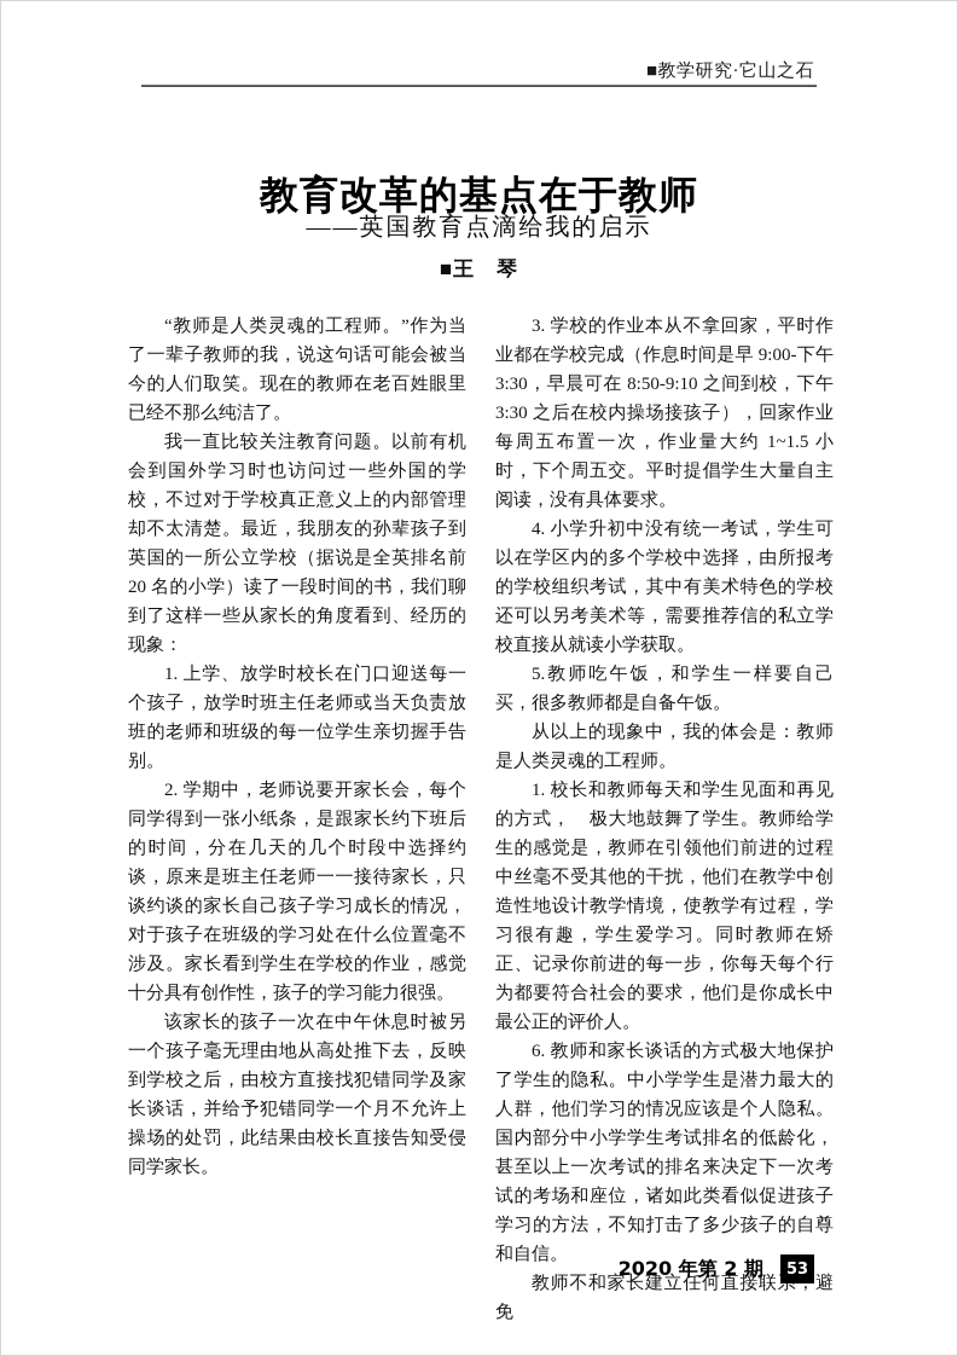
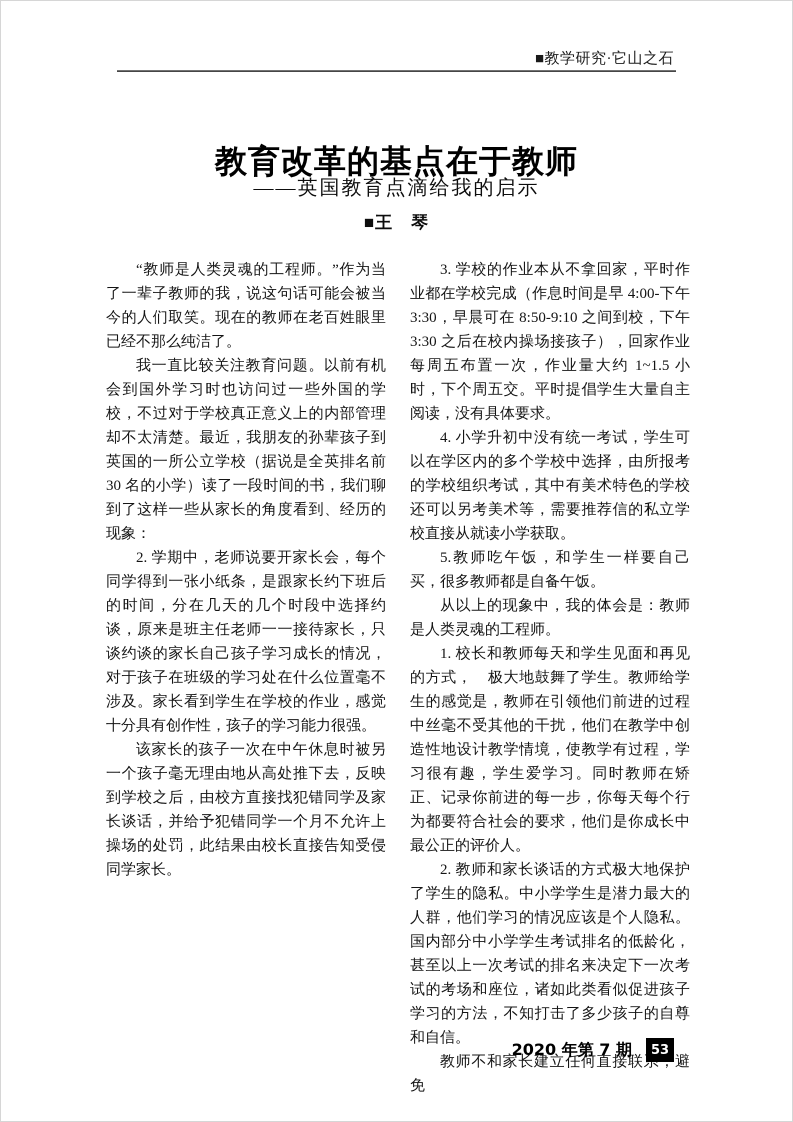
  ■教学研究·它山之石
  教育改革的基点在于教师
  ——英国教育点滴给我的启示
  ■王 琴
  “教师是人类灵魂的工程师。”作为当了一辈子教师的我，说这句话可能会被当今的人们取笑。现在的教师在老百姓眼里已经不那么纯洁了。
- 我一直比较关注教育问题。以前有机会到国外学习时也访问过一些外国的学校，不过对于学校真正意义上的内部管理却不太清楚。最近，我朋友的孙辈孩子到英国的一所公立学校（据说是全英排名前 20 名的小学）读了一段时间的书，我们聊到了这样一些从家长的角度看到、经历的现象：
+ 我一直比较关注教育问题。以前有机会到国外学习时也访问过一些外国的学校，不过对于学校真正意义上的内部管理却不太清楚。最近，我朋友的孙辈孩子到英国的一所公立学校（据说是全英排名前 30 名的小学）读了一段时间的书，我们聊到了这样一些从家长的角度看到、经历的现象：
- 1. 上学、放学时校长在门口迎送每一个孩子，放学时班主任老师或当天负责放班的老师和班级的每一位学生亲切握手告别。
  2. 学期中，老师说要开家长会，每个同学得到一张小纸条，是跟家长约下班后的时间，分在几天的几个时段中选择约谈，原来是班主任老师一一接待家长，只谈约谈的家长自己孩子学习成长的情况，对于孩子在班级的学习处在什么位置毫不涉及。家长看到学生在学校的作业，感觉十分具有创作性，孩子的学习能力很强。
  该家长的孩子一次在中午休息时被另一个孩子毫无理由地从高处推下去，反映到学校之后，由校方直接找犯错同学及家长谈话，并给予犯错同学一个月不允许上操场的处罚，此结果由校长直接告知受侵同学家长。
- 3. 学校的作业本从不拿回家，平时作业都在学校完成（作息时间是早 9:00-下午 3:30，早晨可在 8:50-9:10 之间到校，下午 3:30 之后在校内操场接孩子），回家作业每周五布置一次，作业量大约 1~1.5 小时，下个周五交。平时提倡学生大量自主阅读，没有具体要求。
+ 3. 学校的作业本从不拿回家，平时作业都在学校完成（作息时间是早 4:00-下午 3:30，早晨可在 8:50-9:10 之间到校，下午 3:30 之后在校内操场接孩子），回家作业每周五布置一次，作业量大约 1~1.5 小时，下个周五交。平时提倡学生大量自主阅读，没有具体要求。
  4. 小学升初中没有统一考试，学生可以在学区内的多个学校中选择，由所报考的学校组织考试，其中有美术特色的学校还可以另考美术等，需要推荐信的私立学校直接从就读小学获取。
  5.教师吃午饭，和学生一样要自己买，很多教师都是自备午饭。
  从以上的现象中，我的体会是：教师是人类灵魂的工程师。
  1. 校长和教师每天和学生见面和再见的方式， 极大地鼓舞了学生。教师给学生的感觉是，教师在引领他们前进的过程中丝毫不受其他的干扰，他们在教学中创造性地设计教学情境，使教学有过程，学习很有趣，学生爱学习。同时教师在矫正、记录你前进的每一步，你每天每个行为都要符合社会的要求，他们是你成长中最公正的评价人。
- 6. 教师和家长谈话的方式极大地保护了学生的隐私。中小学学生是潜力最大的人群，他们学习的情况应该是个人隐私。国内部分中小学学生考试排名的低龄化，甚至以上一次考试的排名来决定下一次考试的考场和座位，诸如此类看似促进孩子学习的方法，不知打击了多少孩子的自尊和自信。
+ 2. 教师和家长谈话的方式极大地保护了学生的隐私。中小学学生是潜力最大的人群，他们学习的情况应该是个人隐私。国内部分中小学学生考试排名的低龄化，甚至以上一次考试的排名来决定下一次考试的考场和座位，诸如此类看似促进孩子学习的方法，不知打击了多少孩子的自尊和自信。
  教师不和家长建立任何直接联系，避免
- 2020 年第 2 期
+ 2020 年第 7 期
  53
